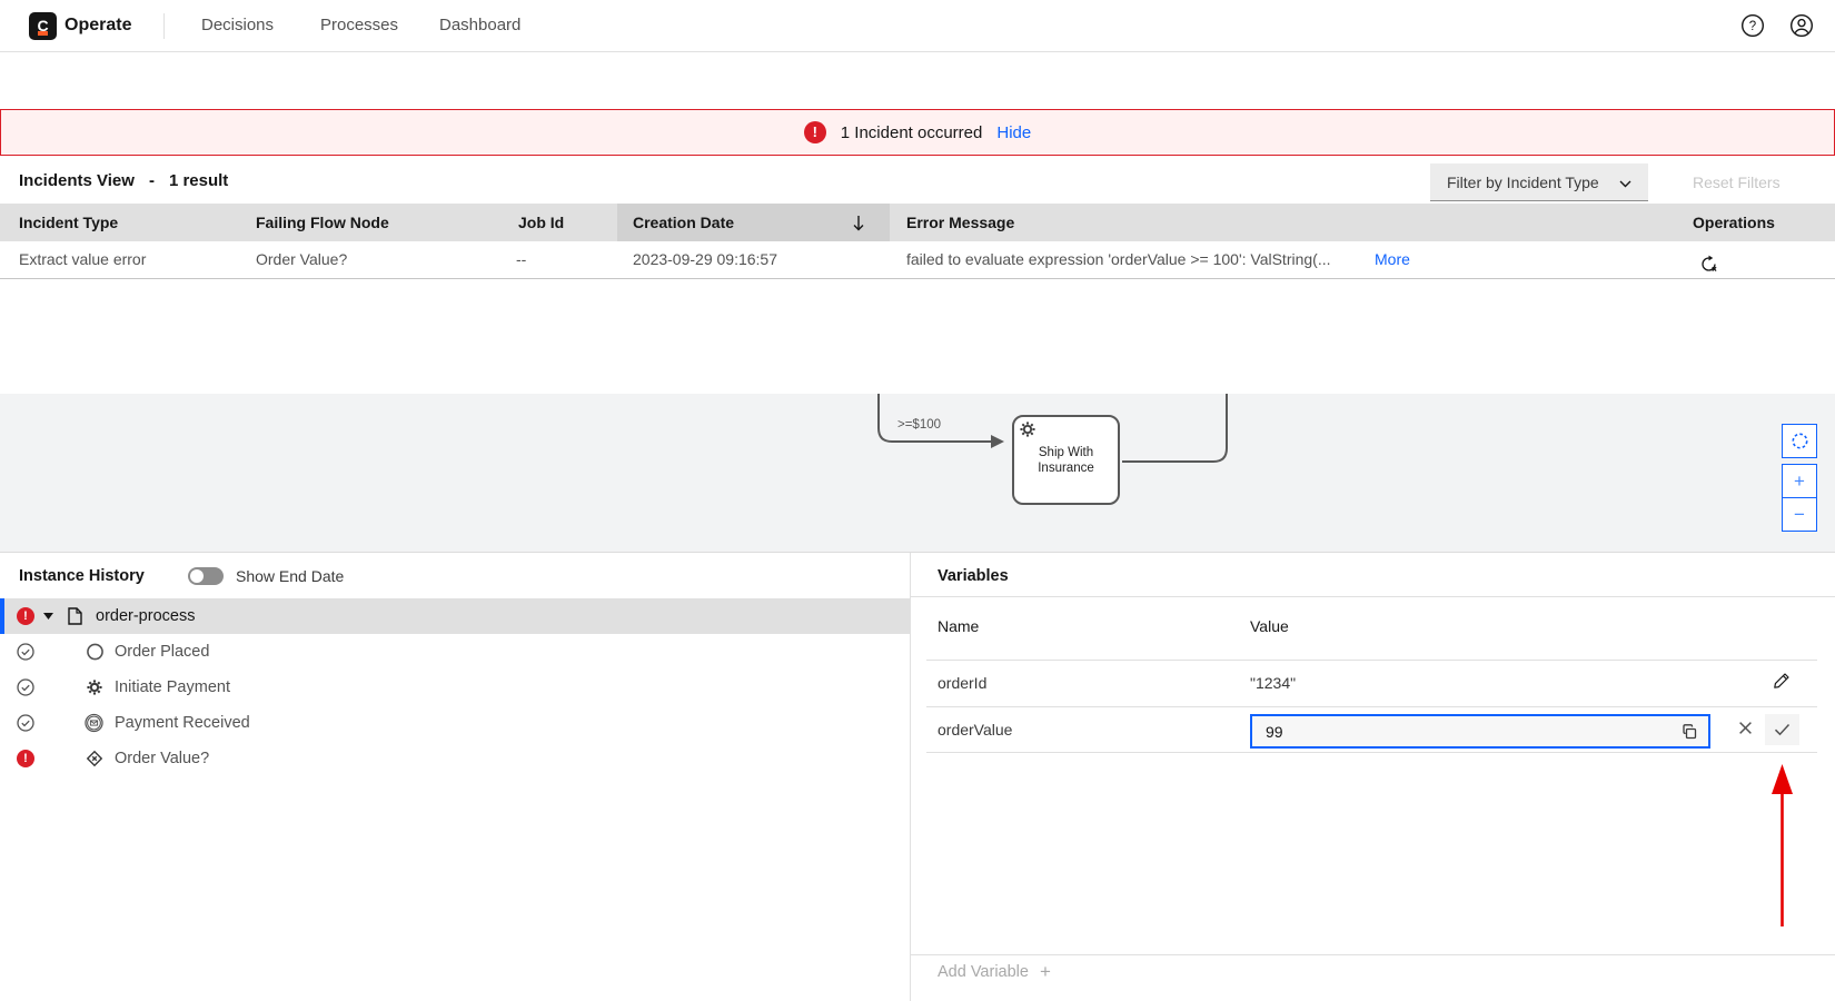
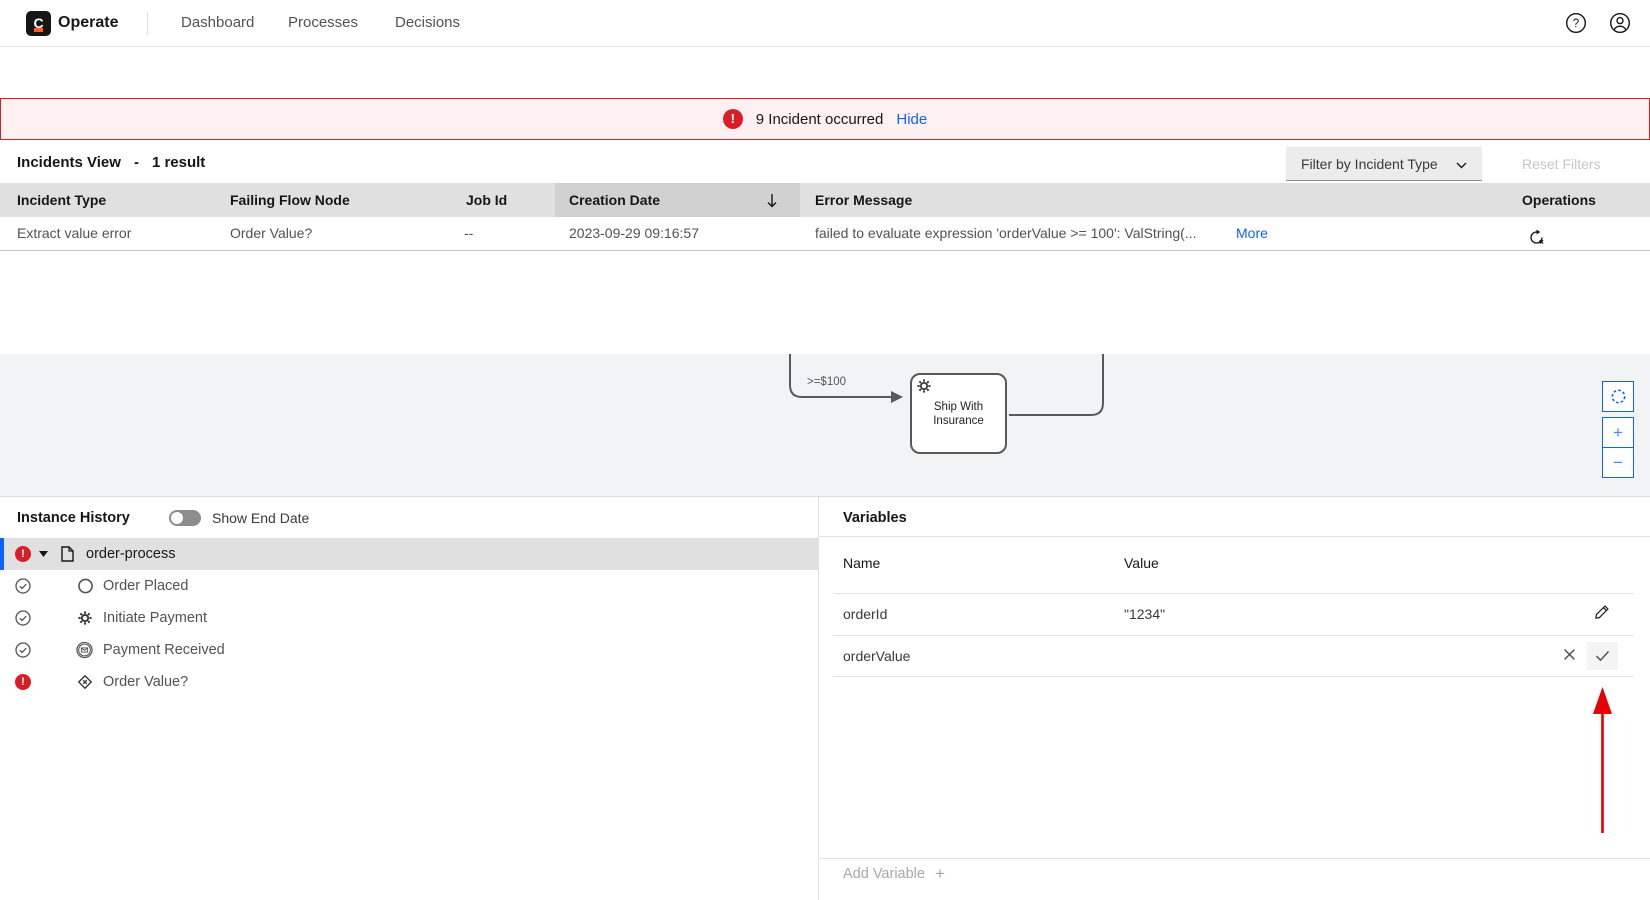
  C
  Operate
- Decisions
+ Dashboard
  Processes
- Dashboard
+ Decisions
  ?
  !
- 1 Incident occurred
+ 9 Incident occurred
  Hide
  Incidents View
  -
  1 result
  Filter by Incident Type
  Reset Filters
  Incident Type
  Failing Flow Node
  Job Id
  Creation Date
  Error Message
  Operations
  Extract value error
  Order Value?
  --
  2023-09-29 09:16:57
  failed to evaluate expression 'orderValue >= 100': ValString(...
  More
  >=$100
  Ship With Insurance
  +
  −
  Instance History
  Show End Date
  !
  order-process
  Order Placed
  Initiate Payment
  Payment Received
  !
  Order Value?
  Variables
  Name
  Value
  orderId
  "1234"
  orderValue
- 99
  Add Variable
  +
